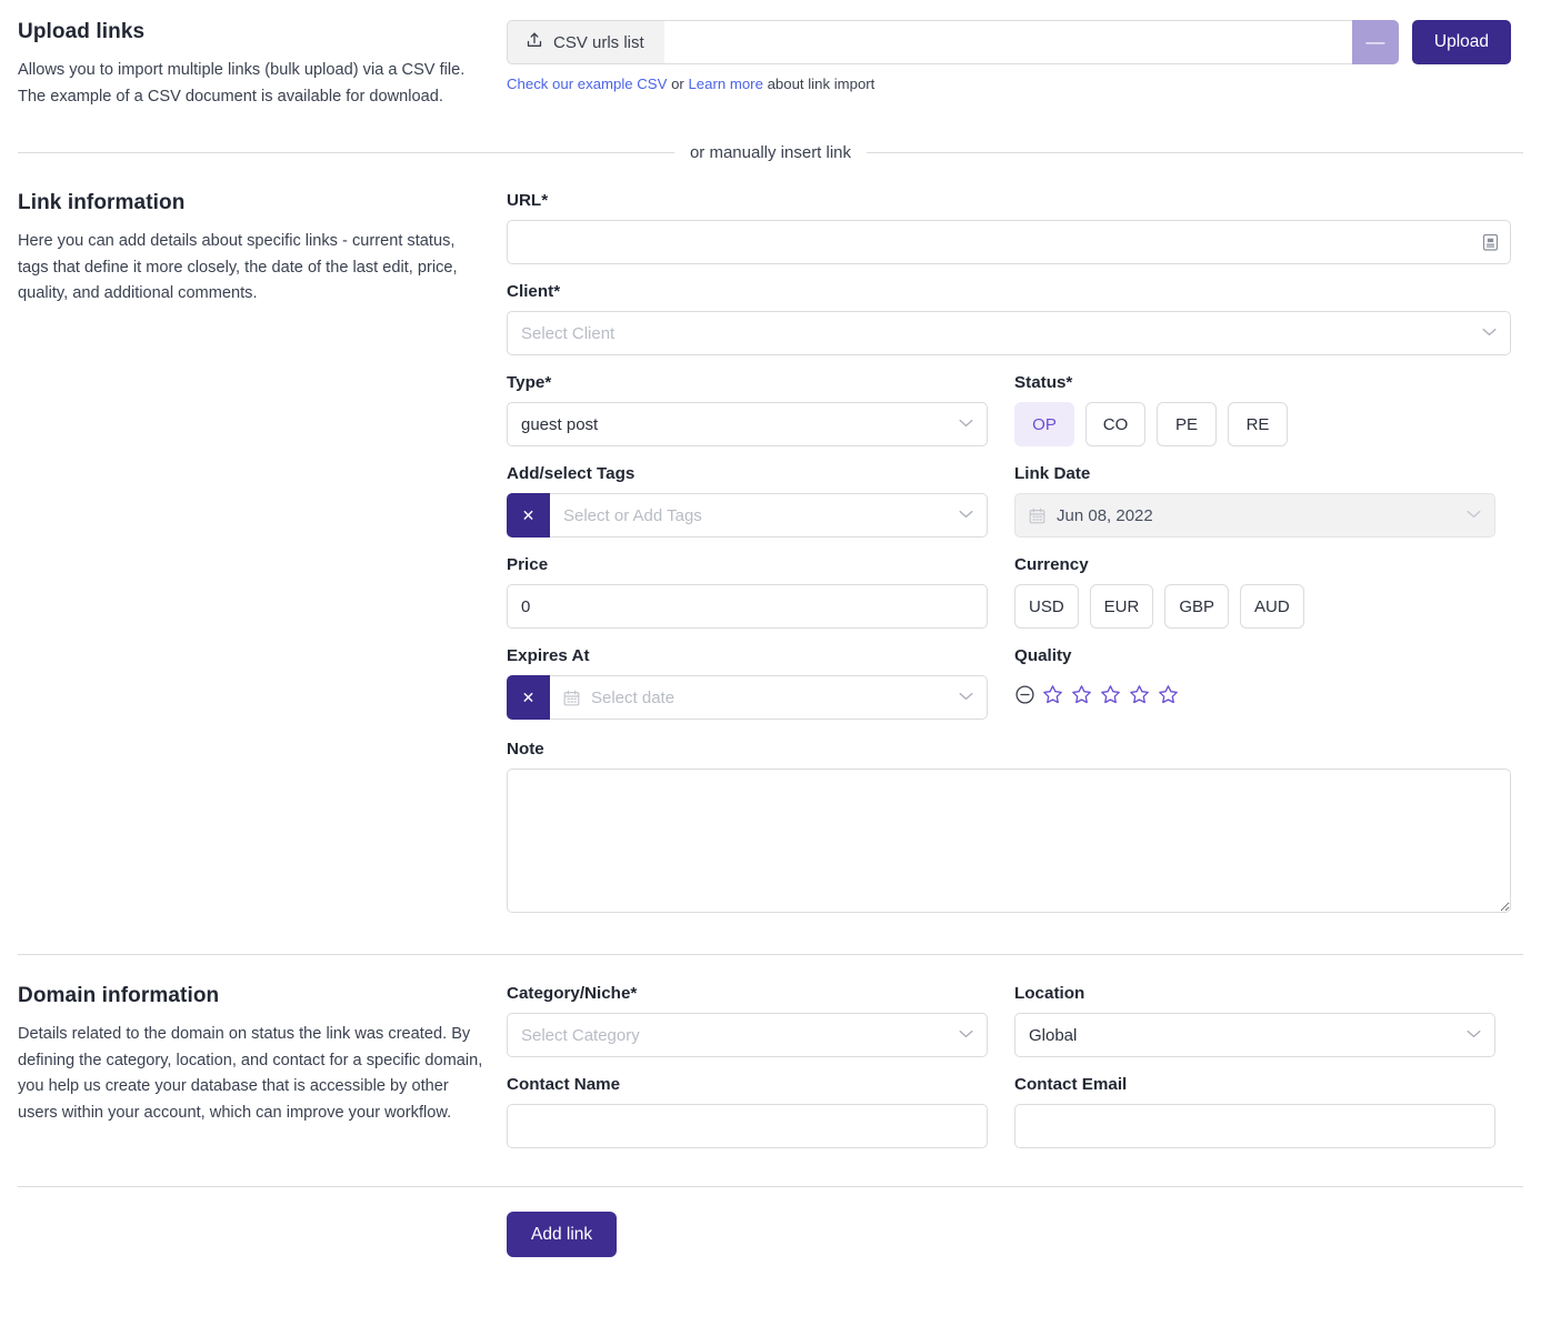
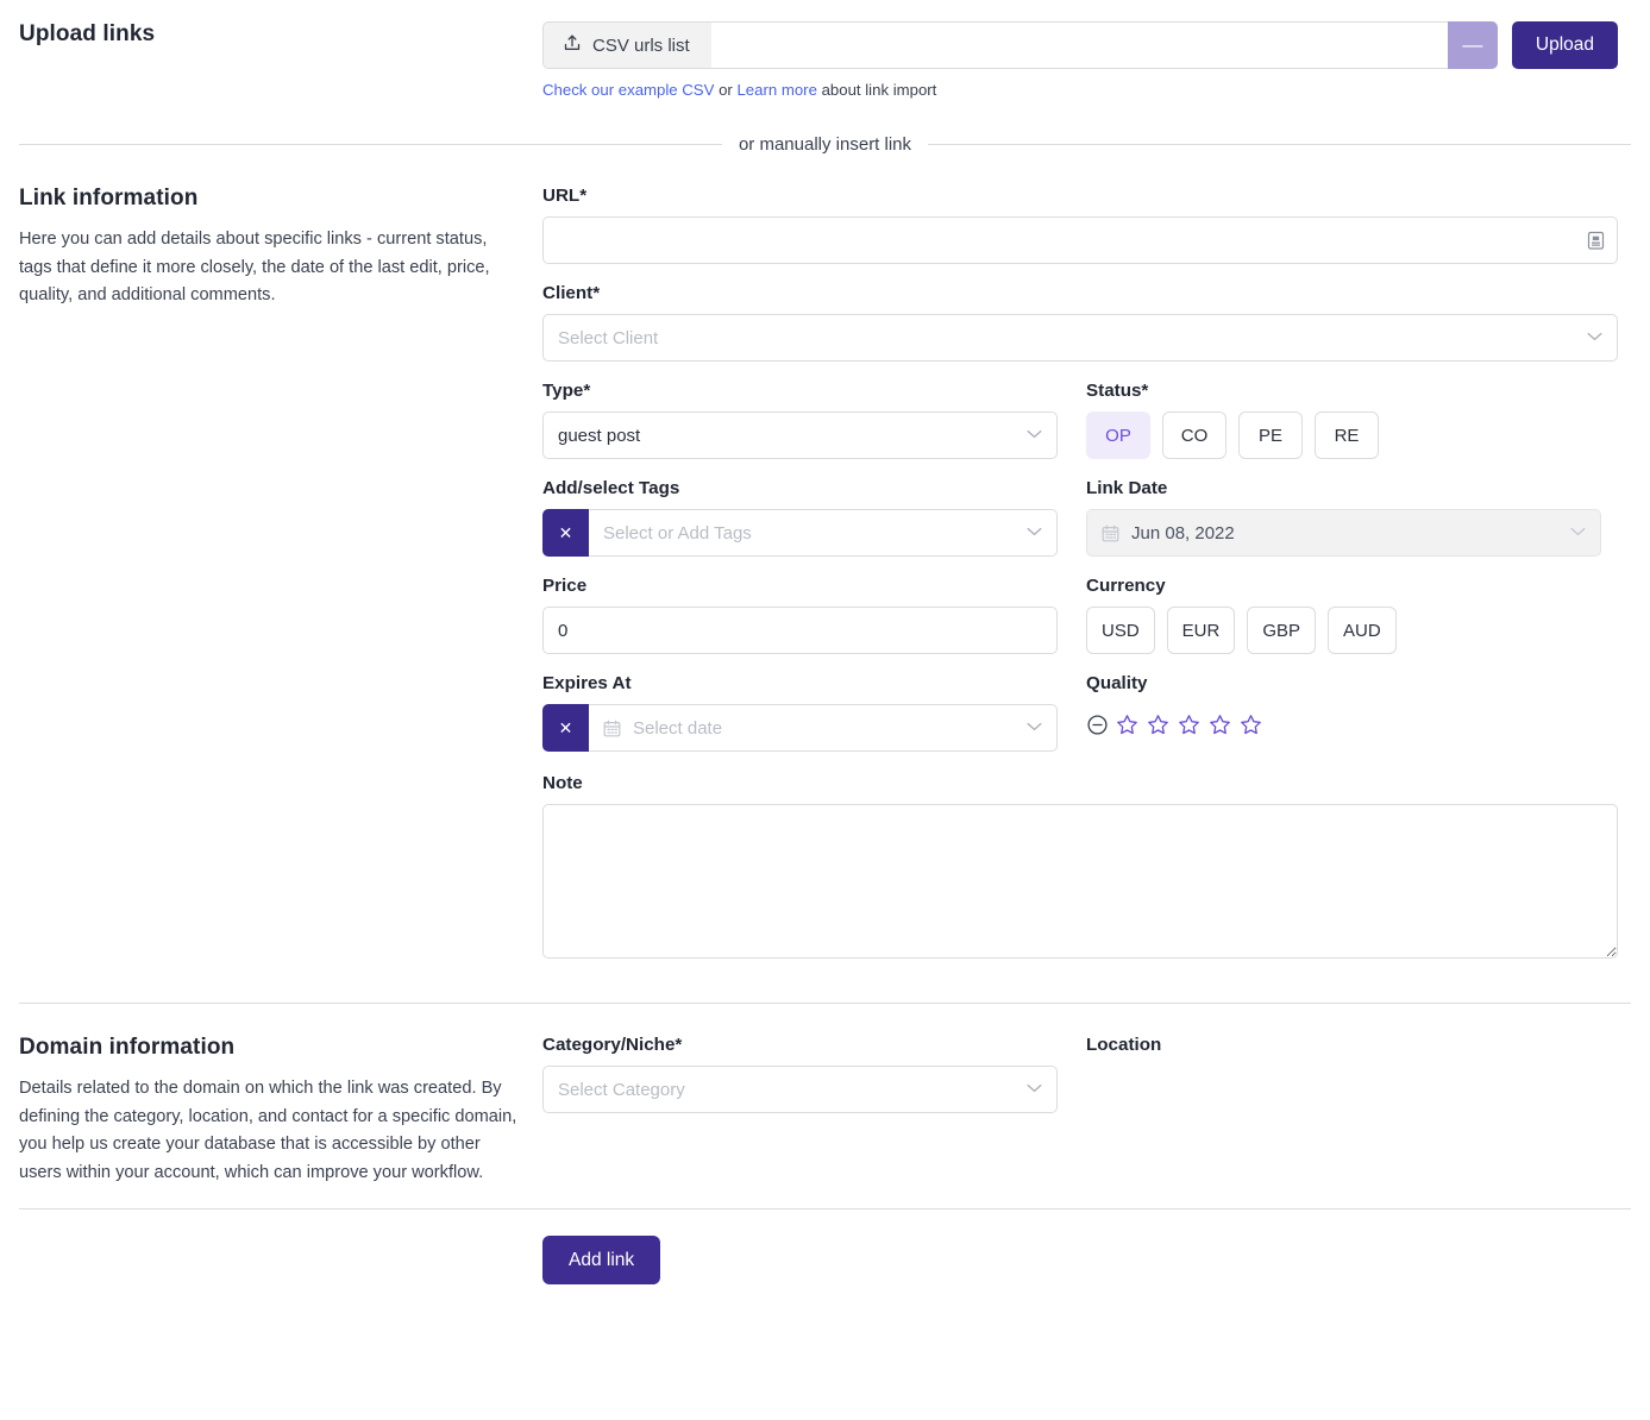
  Upload links
- Allows you to import multiple links (bulk upload) via a CSV file. The example of a CSV document is available for download.
  CSV urls list
  —
  Upload
  Check our example CSV or Learn more about link import
  or manually insert link
  Link information
  Here you can add details about specific links - current status, tags that define it more closely, the date of the last edit, price, quality, and additional comments.
  URL*
  Client*
  Select Client
  Type*
  guest post
  Status*
  OP
  CO
  PE
  RE
  Add/select Tags
  ✕
  Select or Add Tags
  Link Date
  Jun 08, 2022
  Price
  0
  Currency
  USD
  EUR
  GBP
  AUD
  Expires At
  ✕
  Select date
  Quality
  Note
  Domain information
- Details related to the domain on status the link was created. By defining the category, location, and contact for a specific domain, you help us create your database that is accessible by other users within your account, which can improve your workflow.
+ Details related to the domain on which the link was created. By defining the category, location, and contact for a specific domain, you help us create your database that is accessible by other users within your account, which can improve your workflow.
  Category/Niche*
  Select Category
  Location
- Global
- Contact Name
- Contact Email
  Add link
